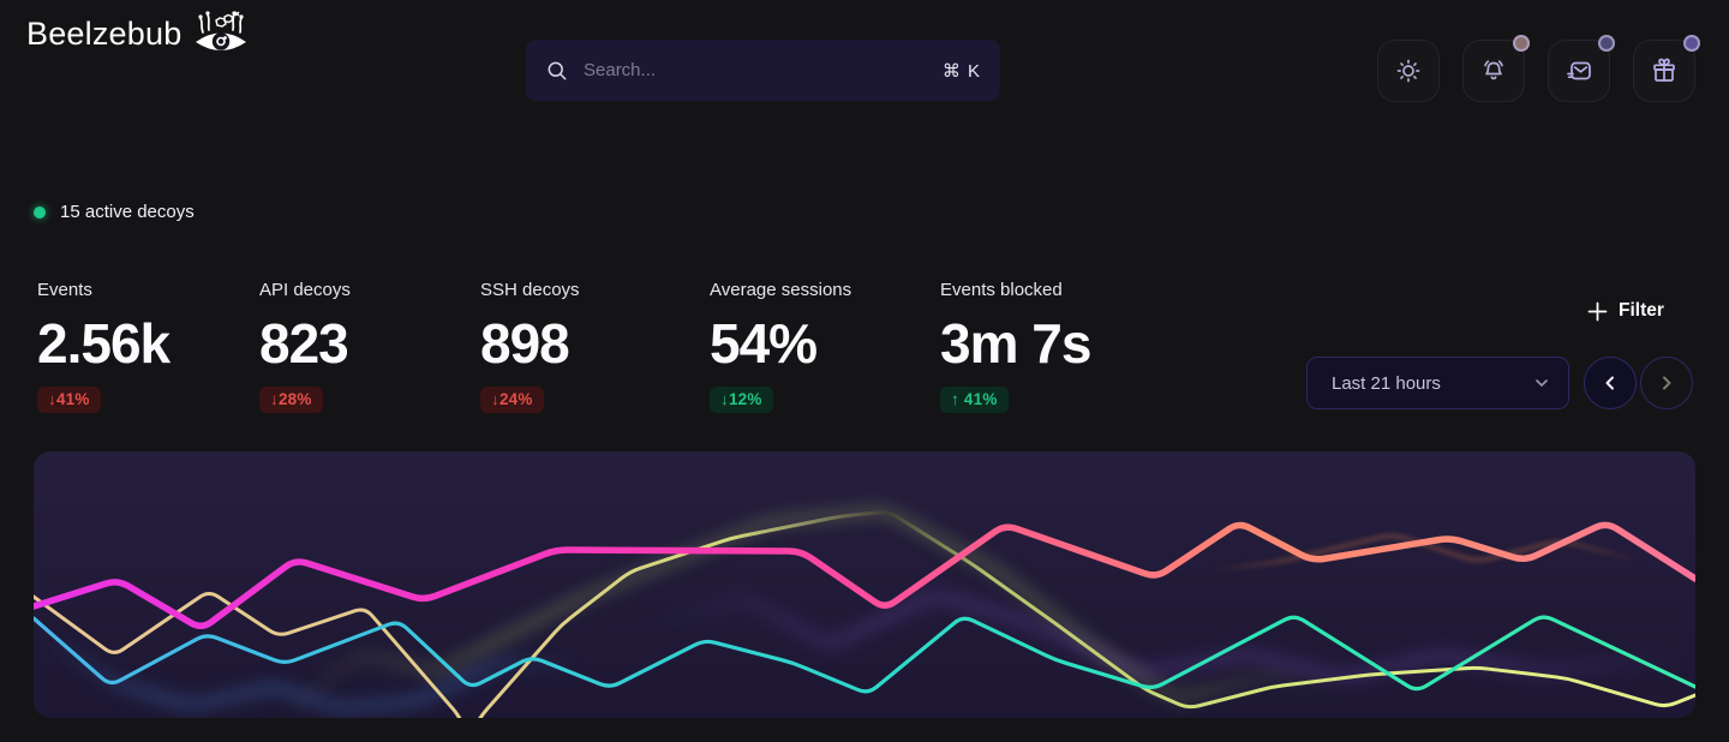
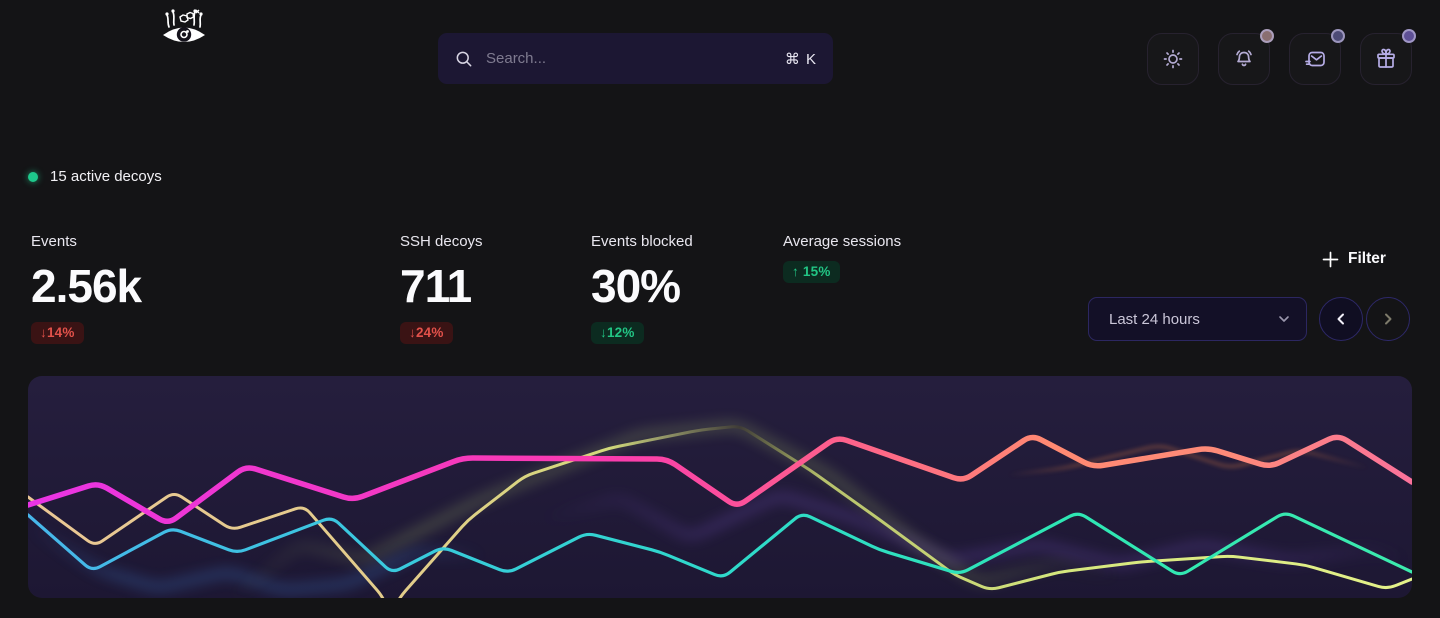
- Beelzebub
  Search...
  ⌘ K
  15 active decoys
  Events
  2.56k
- ↓41%
+ ↓14%
- API decoys
- 823
- ↓28%
  SSH decoys
- 898
+ 711
  ↓24%
- Average sessions
+ Events blocked
- 54%
+ 30%
  ↓12%
- Events blocked
+ Average sessions
- 3m 7s
- ↑ 41%
+ ↑ 15%
  Filter
- Last 21 hours
+ Last 24 hours
